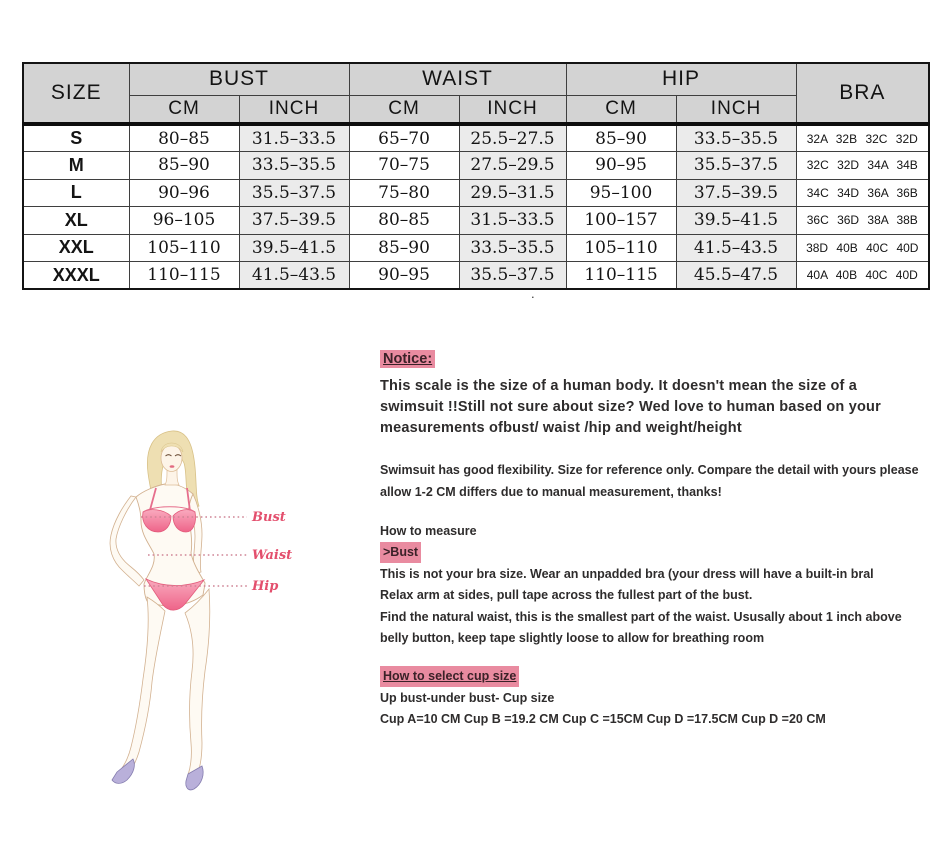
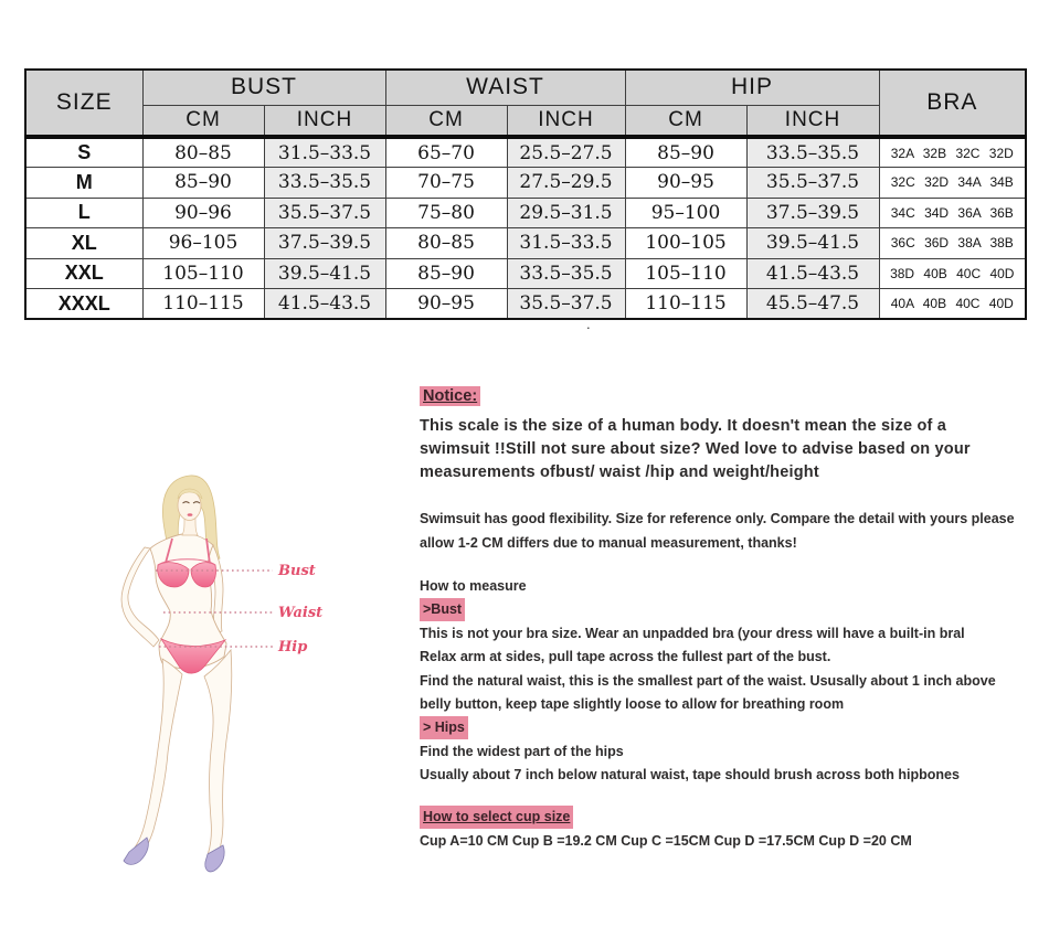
  SIZE	BUST	WAIST	HIP	BRA
  CM	INCH	CM	INCH	CM	INCH
  S	80–85	31.5–33.5	65–70	25.5–27.5	85–90	33.5–35.5	32A 32B 32C 32D
  M	85–90	33.5–35.5	70–75	27.5–29.5	90–95	35.5–37.5	32C 32D 34A 34B
  L	90–96	35.5–37.5	75–80	29.5–31.5	95–100	37.5–39.5	34C 34D 36A 36B
- XL	96–105	37.5–39.5	80–85	31.5–33.5	100–157	39.5–41.5	36C 36D 38A 38B
+ XL	96–105	37.5–39.5	80–85	31.5–33.5	100–105	39.5–41.5	36C 36D 38A 38B
  XXL	105–110	39.5–41.5	85–90	33.5–35.5	105–110	41.5–43.5	38D 40B 40C 40D
  XXXL	110–115	41.5–43.5	90–95	35.5–37.5	110–115	45.5–47.5	40A 40B 40C 40D
  .
  Bust
  Waist
  Hip
  Notice:
  This scale is the size of a human body. It doesn't mean the size of a
- swimsuit !!Still not sure about size? Wed love to human based on your
+ swimsuit !!Still not sure about size? Wed love to advise based on your
  measurements ofbust/ waist /hip and weight/height
  Swimsuit has good flexibility. Size for reference only. Compare the detail with yours please
  allow 1-2 CM differs due to manual measurement, thanks!
  How to measure
  >Bust
  This is not your bra size. Wear an unpadded bra (your dress will have a built-in bral
  Relax arm at sides, pull tape across the fullest part of the bust.
  Find the natural waist, this is the smallest part of the waist. Ususally about 1 inch above
  belly button, keep tape slightly loose to allow for breathing room
+ > Hips
+ Find the widest part of the hips
+ Usually about 7 inch below natural waist, tape should brush across both hipbones
  How to select cup size
- Up bust-under bust- Cup size
  Cup A=10 CM Cup B =19.2 CM Cup C =15CM Cup D =17.5CM Cup D =20 CM
